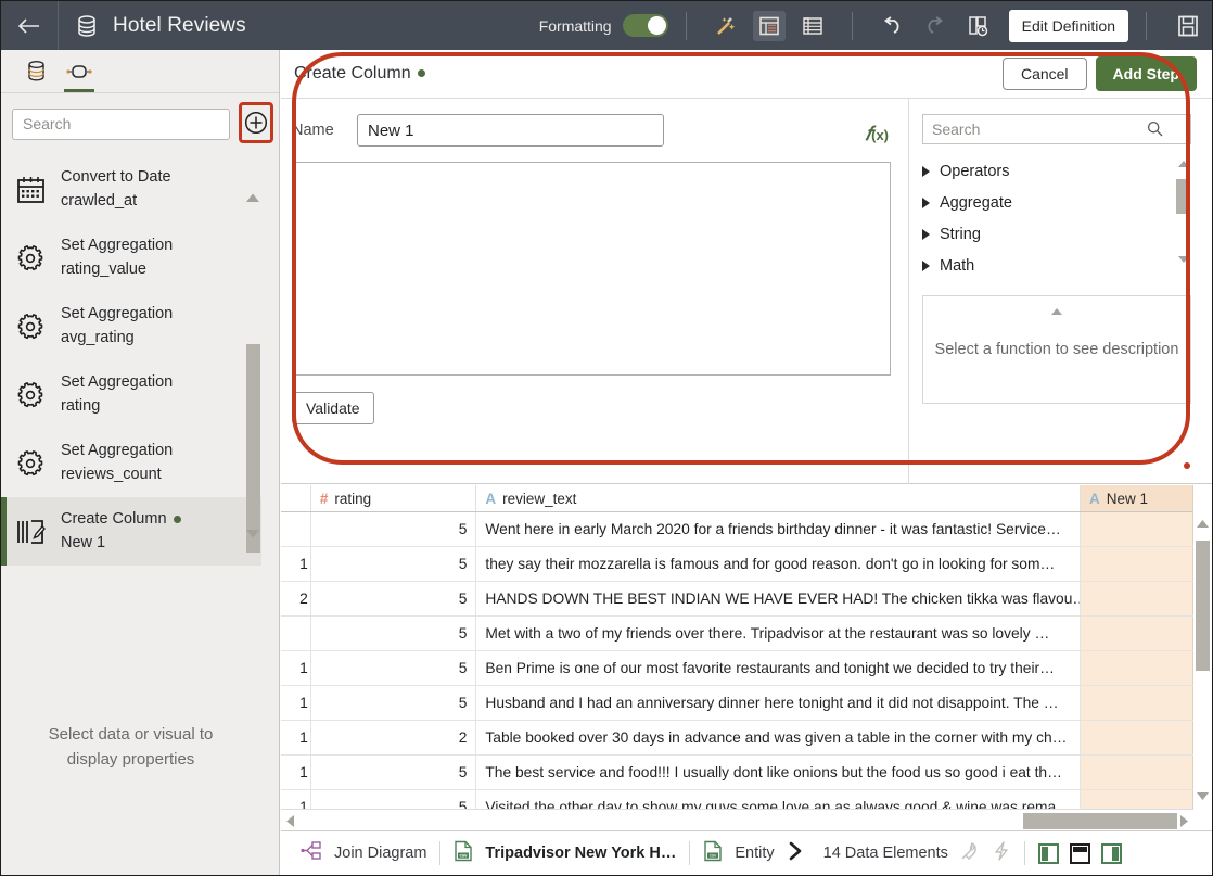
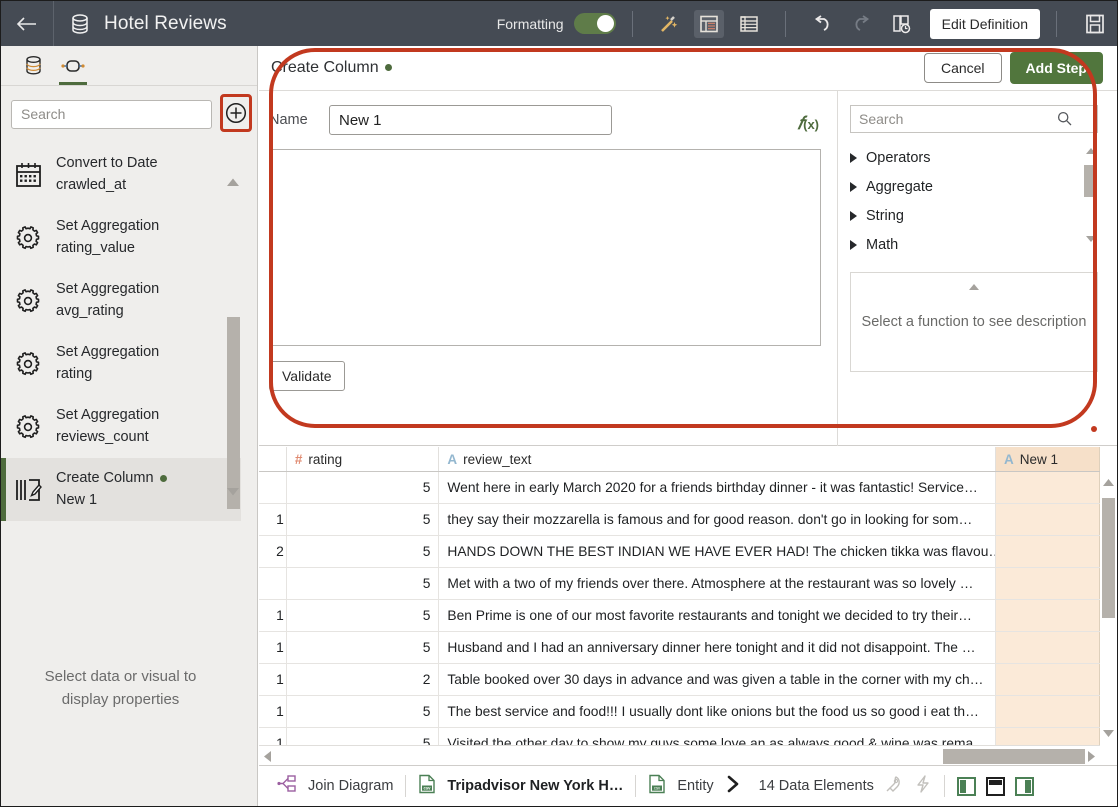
  Hotel Reviews
  Formatting
  Edit Definition
  Search
  Convert to Date
  crawled_at
  Set Aggregation
  rating_value
  Set Aggregation
  avg_rating
  Set Aggregation
  rating
  Set Aggregation
  reviews_count
  Create Column
  New 1
  Select data or visual to
  display properties
  Create Column
  Cancel
  Add Step
  Name
  New 1
  𝑓(x)
  Validate
  Search
  Operators
  Aggregate
  String
  Math
  Select a function to see description
  #
  rating
  A
  review_text
  A
  New 1
  5
  Went here in early March 2020 for a friends birthday dinner - it was fantastic! Service…
  1
  5
  they say their mozzarella is famous and for good reason. don't go in looking for som…
  2
  5
  HANDS DOWN THE BEST INDIAN WE HAVE EVER HAD! The chicken tikka was flavou
  5
- Met with a two of my friends over there. Tripadvisor at the restaurant was so lovely …
+ Met with a two of my friends over there. Atmosphere at the restaurant was so lovely …
  1
  5
  Ben Prime is one of our most favorite restaurants and tonight we decided to try their…
  1
  5
  Husband and I had an anniversary dinner here tonight and it did not disappoint. The …
  1
  2
  Table booked over 30 days in advance and was given a table in the corner with my ch…
  1
  5
  The best service and food!!! I usually dont like onions but the food us so good i eat th…
  1
  5
  Visited the other day to show my guys some love an as always good & wine was rema…
  Join Diagram
  Tripadvisor New York H…
  Entity
  14 Data Elements
